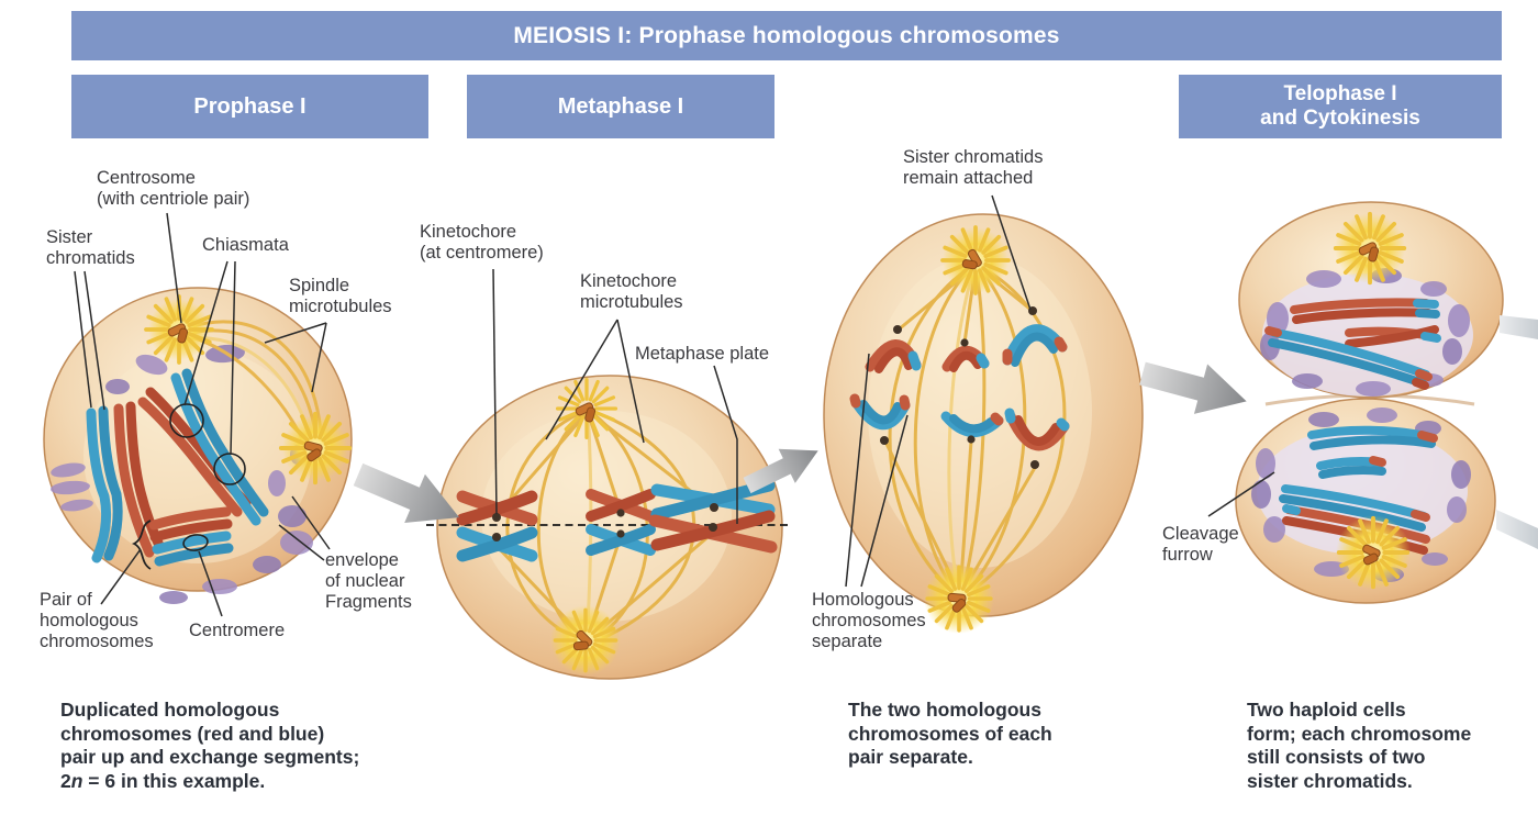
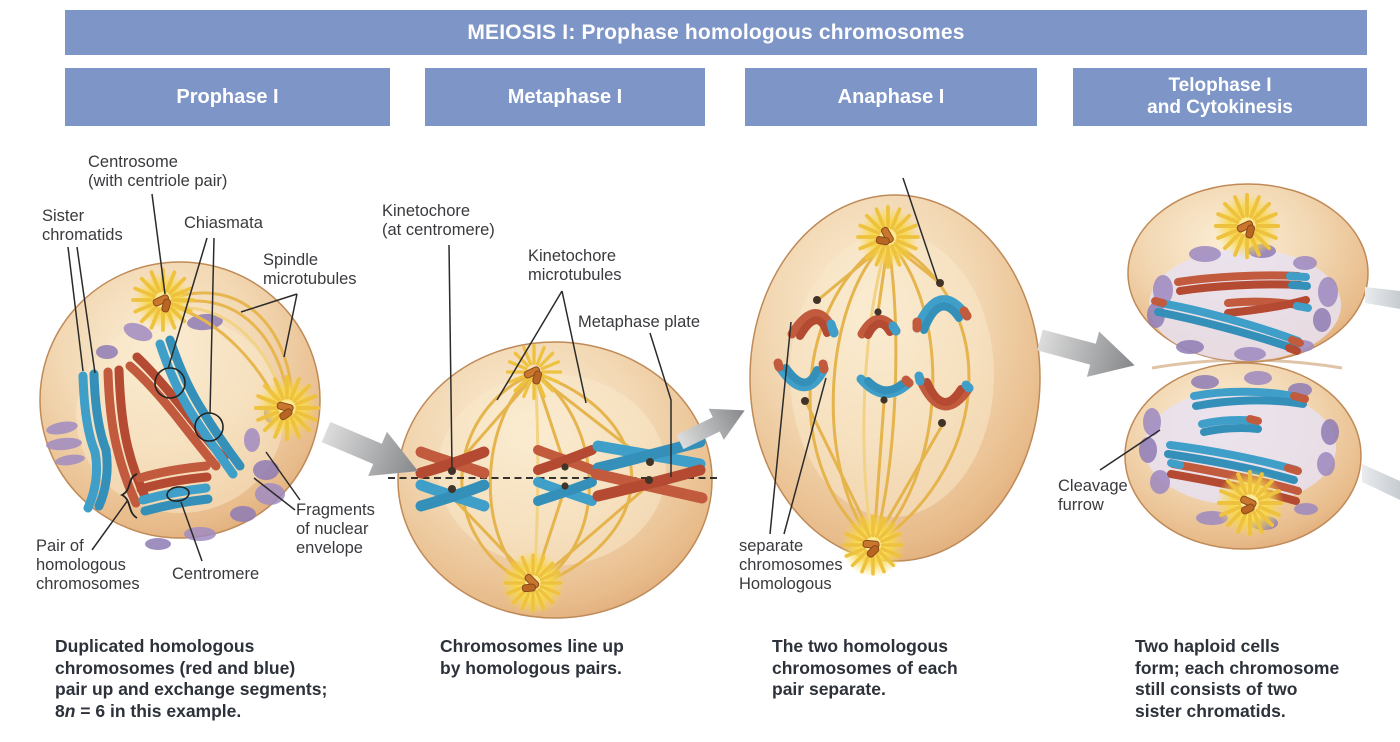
  MEIOSIS I: Prophase homologous chromosomes
  Prophase I
  Metaphase I
+ Anaphase I
  Telophase I
  and Cytokinesis
  Centrosome
  (with centriole pair)
  Sister
  chromatids
  Chiasmata
  Spindle
  microtubules
  Pair of
  homologous
  chromosomes
  Centromere
- envelope
+ Fragments
  of nuclear
- Fragments
+ envelope
  Kinetochore
  (at centromere)
  Kinetochore
  microtubules
  Metaphase plate
- Sister chromatids
- remain attached
- Homologous
+ separate
  chromosomes
- separate
+ Homologous
  Cleavage
  furrow
  Duplicated homologous
  chromosomes (red and blue)
  pair up and exchange segments;
- 2n = 6 in this example.
+ 8n = 6 in this example.
+ Chromosomes line up
+ by homologous pairs.
  The two homologous
  chromosomes of each
  pair separate.
  Two haploid cells
  form; each chromosome
  still consists of two
  sister chromatids.
